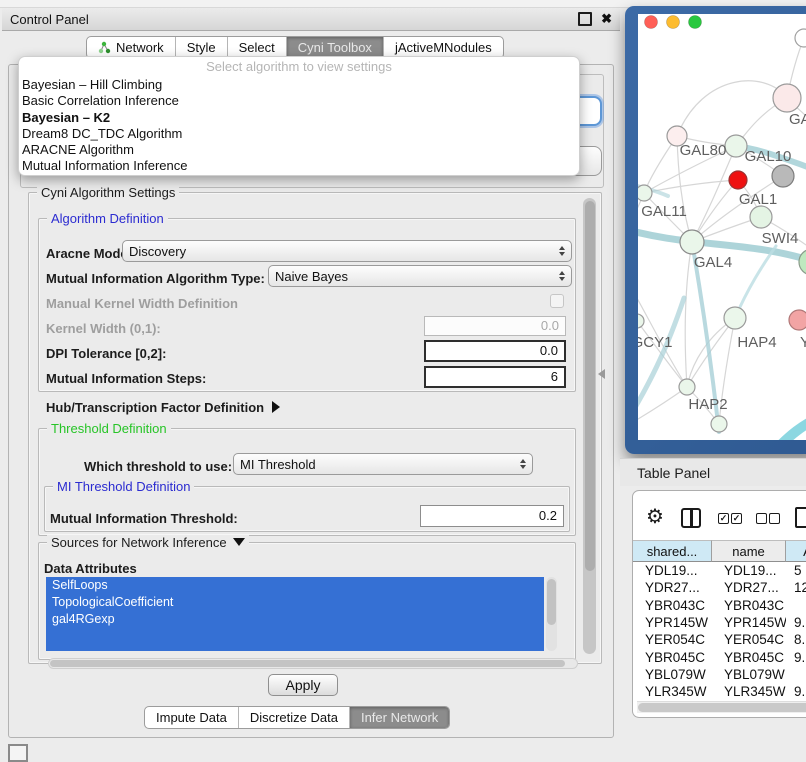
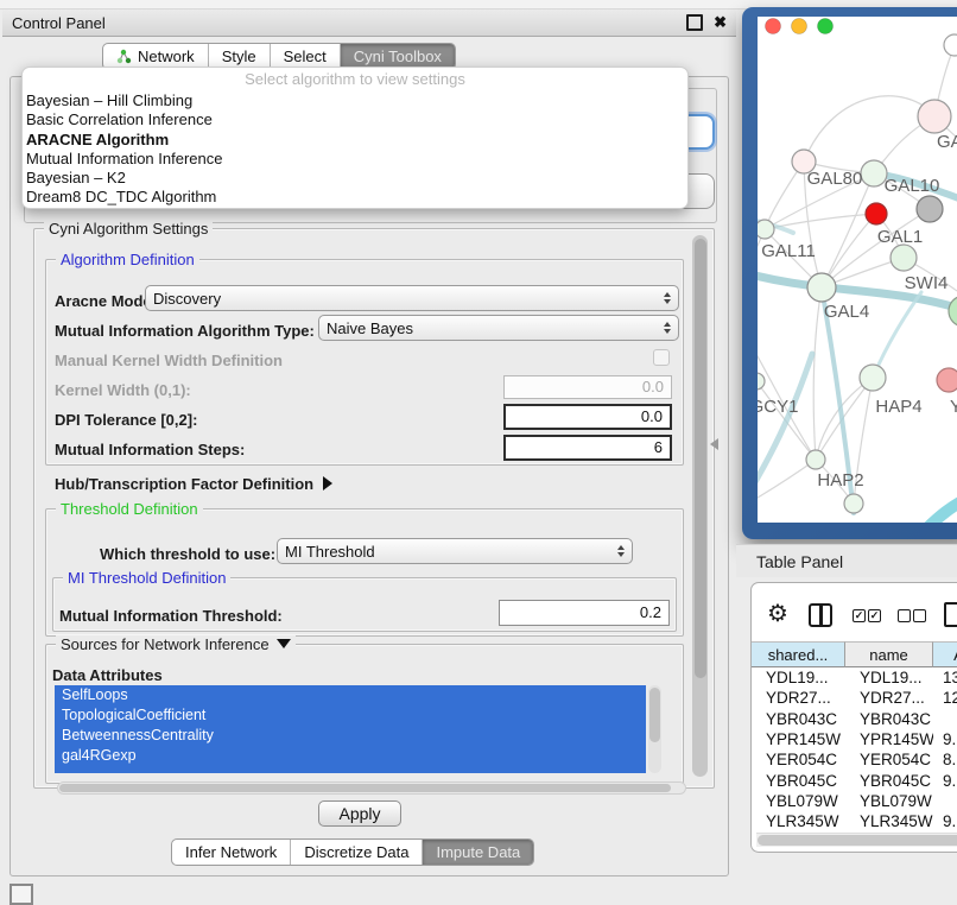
  Control Panel
  ✖
  Network
  Style
  Select
  Cyni Toolbox
- jActiveMNodules
  Select algorithm to view settings
  Bayesian – Hill Climbing
  Basic Correlation Inference
- Bayesian – K2
+ ARACNE Algorithm
- Dream8 DC_TDC Algorithm
+ Mutual Information Inference
- ARACNE Algorithm
+ Bayesian – K2
- Mutual Information Inference
+ Dream8 DC_TDC Algorithm
  Cyni Algorithm Settings
  Algorithm Definition
  Aracne Mod
  Discovery
  Mutual Information Algorithm Type:
  Naive Bayes
  Manual Kernel Width Definition
  Kernel Width (0,1):
  0.0
  DPI Tolerance [0,2]:
  0.0
  Mutual Information Steps:
  6
  Hub/Transcription Factor Definition
  Threshold Definition
  Which threshold to use:
  MI Threshold
  MI Threshold Definition
  Mutual Information Threshold:
  0.2
  Sources for Network Inference
  Data Attributes
  SelfLoops
  TopologicalCoefficient
+ BetweennessCentrality
  gal4RGexp
  Apply
- Impute Data
+ Infer Network
  Discretize Data
- Infer Network
+ Impute Data
  GAL80
  GAL10
  GAL1
  GAL11
  SWI4
  GAL4
  GCY1
  HAP4
  Y
  HAP2
  Table Panel
  ⚙
  ✓
  ✓
  shared...
  name
  YDL19...
  YDL19...
- 5
+ 13
  YDR27...
  YDR27...
  12
  YBR043C
  YBR043C
  YPR145W
  YPR145W
  9.
  YER054C
  YER054C
  8.
  YBR045C
  YBR045C
  9.
  YBL079W
  YBL079W
  YLR345W
  YLR345W
  9.
